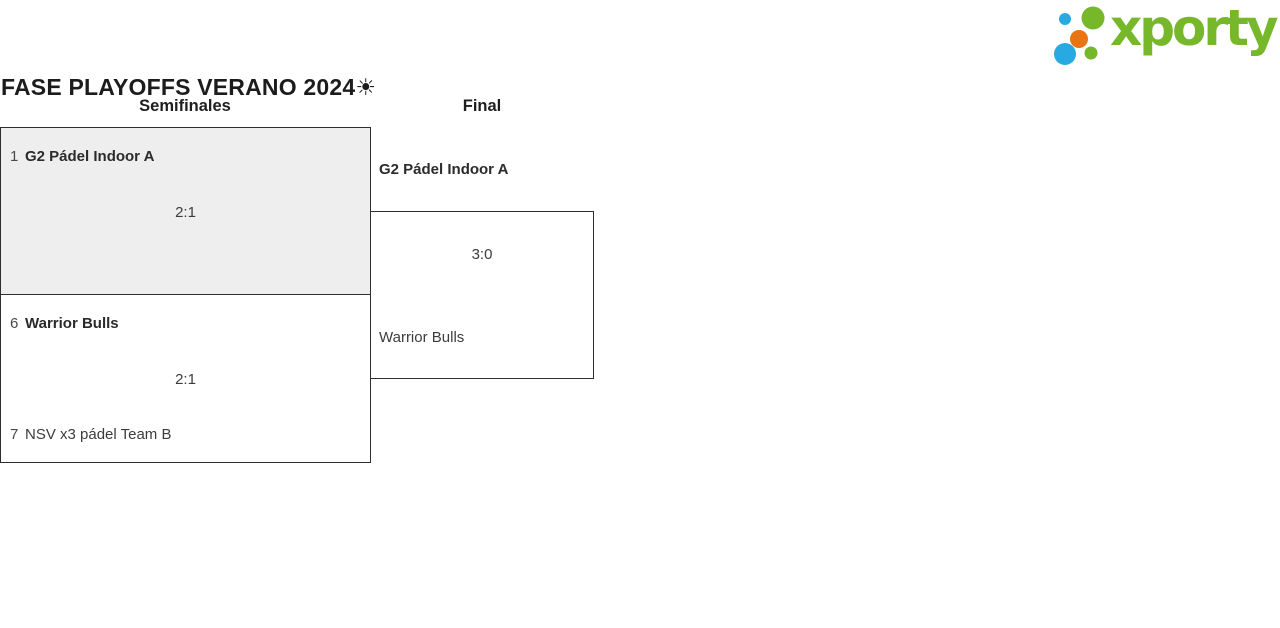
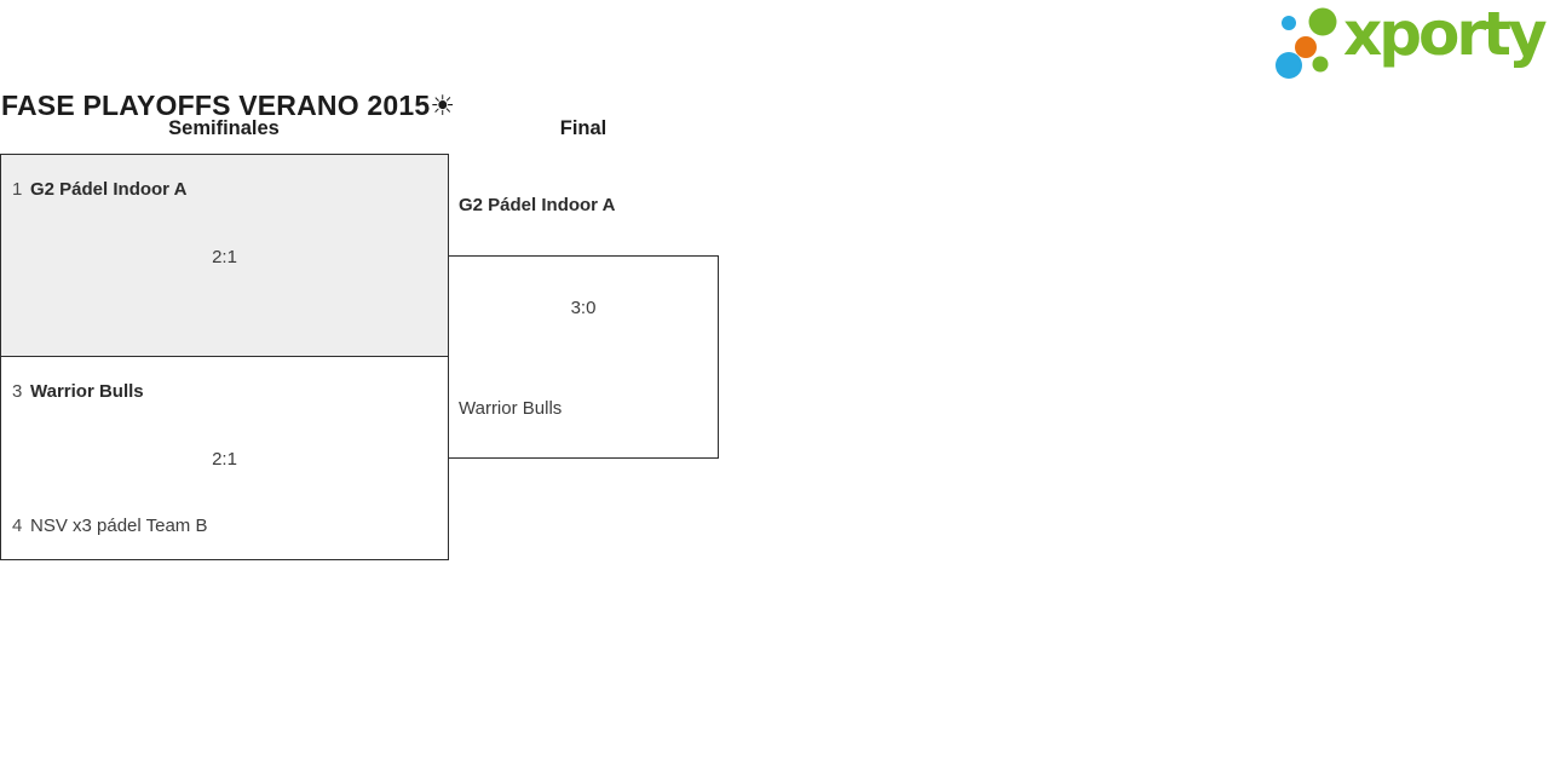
- FASE PLAYOFFS VERANO 2024☀
+ FASE PLAYOFFS VERANO 2015☀
  xporty
  Semifinales
  Final
  1
  G2 Pádel Indoor A
  2:1
- 6
+ 3
  Warrior Bulls
  2:1
- 7
+ 4
  NSV x3 pádel Team B
  G2 Pádel Indoor A
  3:0
  Warrior Bulls
